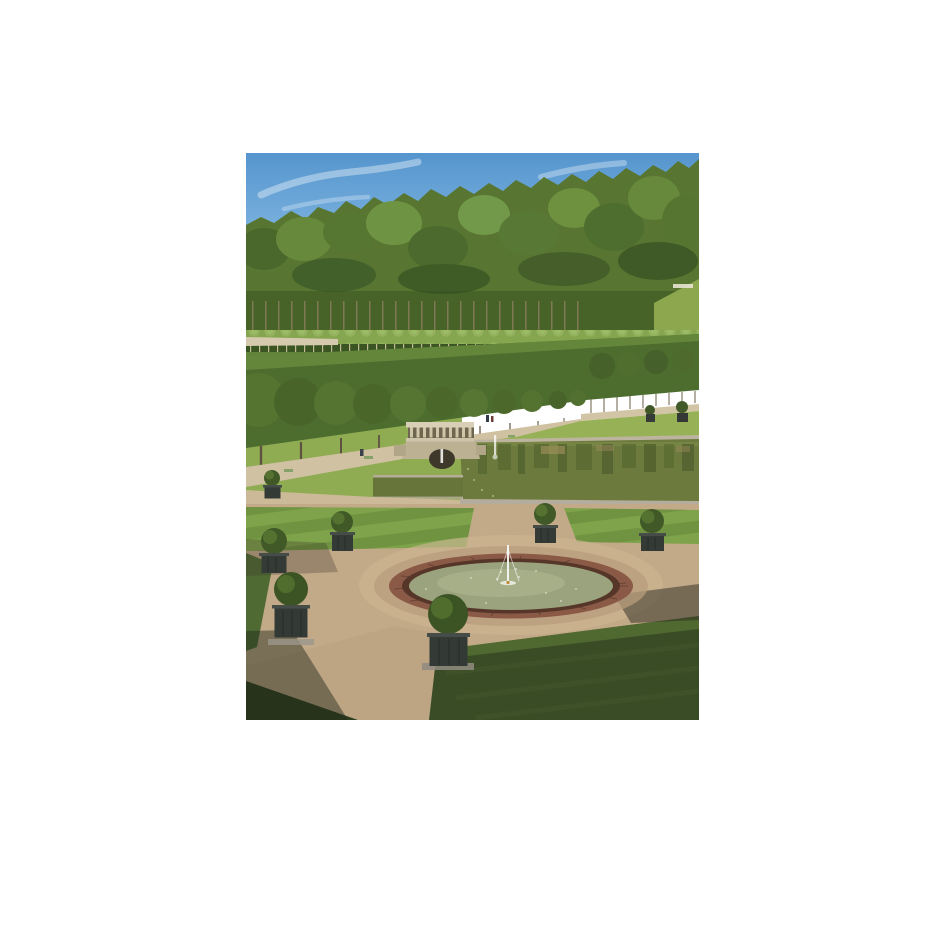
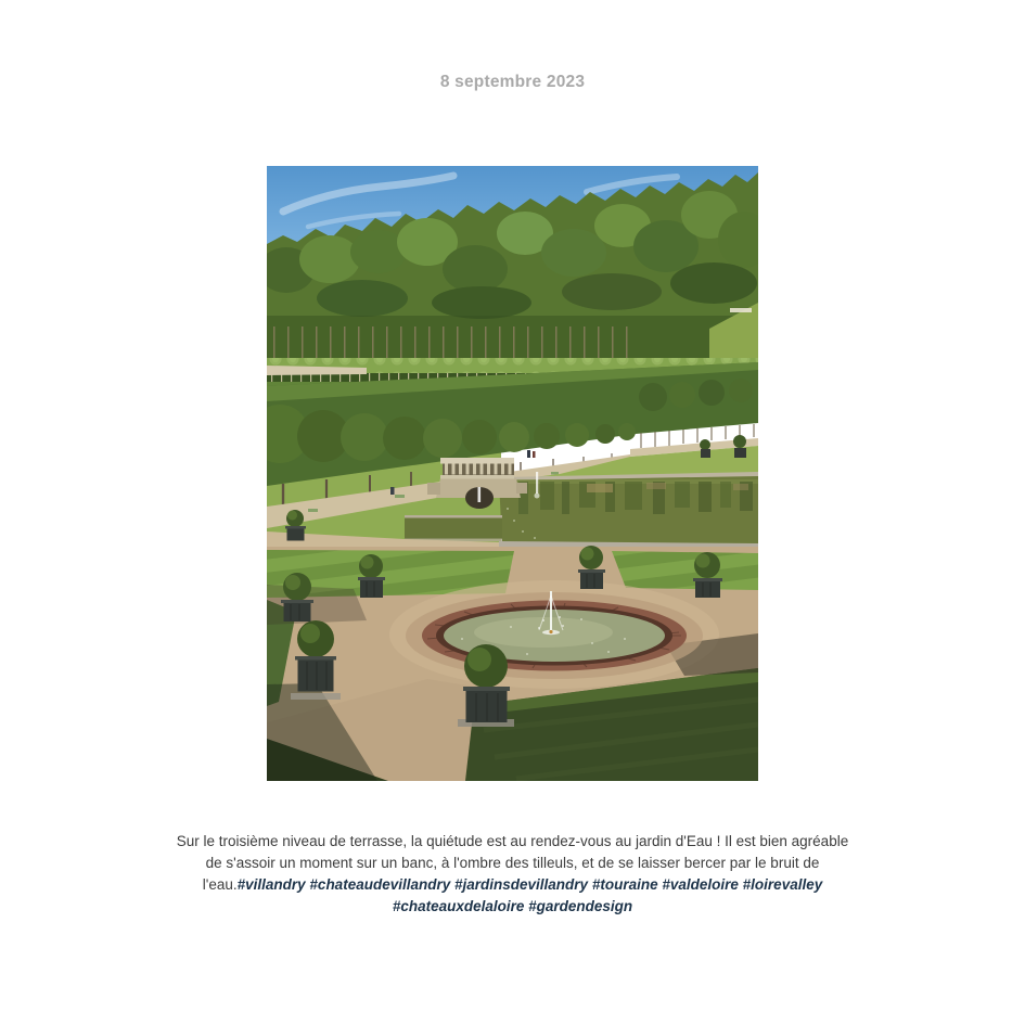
+ 8 septembre 2023
+ Sur le troisième niveau de terrasse, la quiétude est au rendez-vous au jardin d'Eau ! Il est bien agréable de s'assoir un moment sur un banc, à l'ombre des tilleuls, et de se laisser bercer par le bruit de l'eau.#villandry #chateaudevillandry #jardinsdevillandry #touraine #valdeloire #loirevalley #chateauxdelaloire #gardendesign
